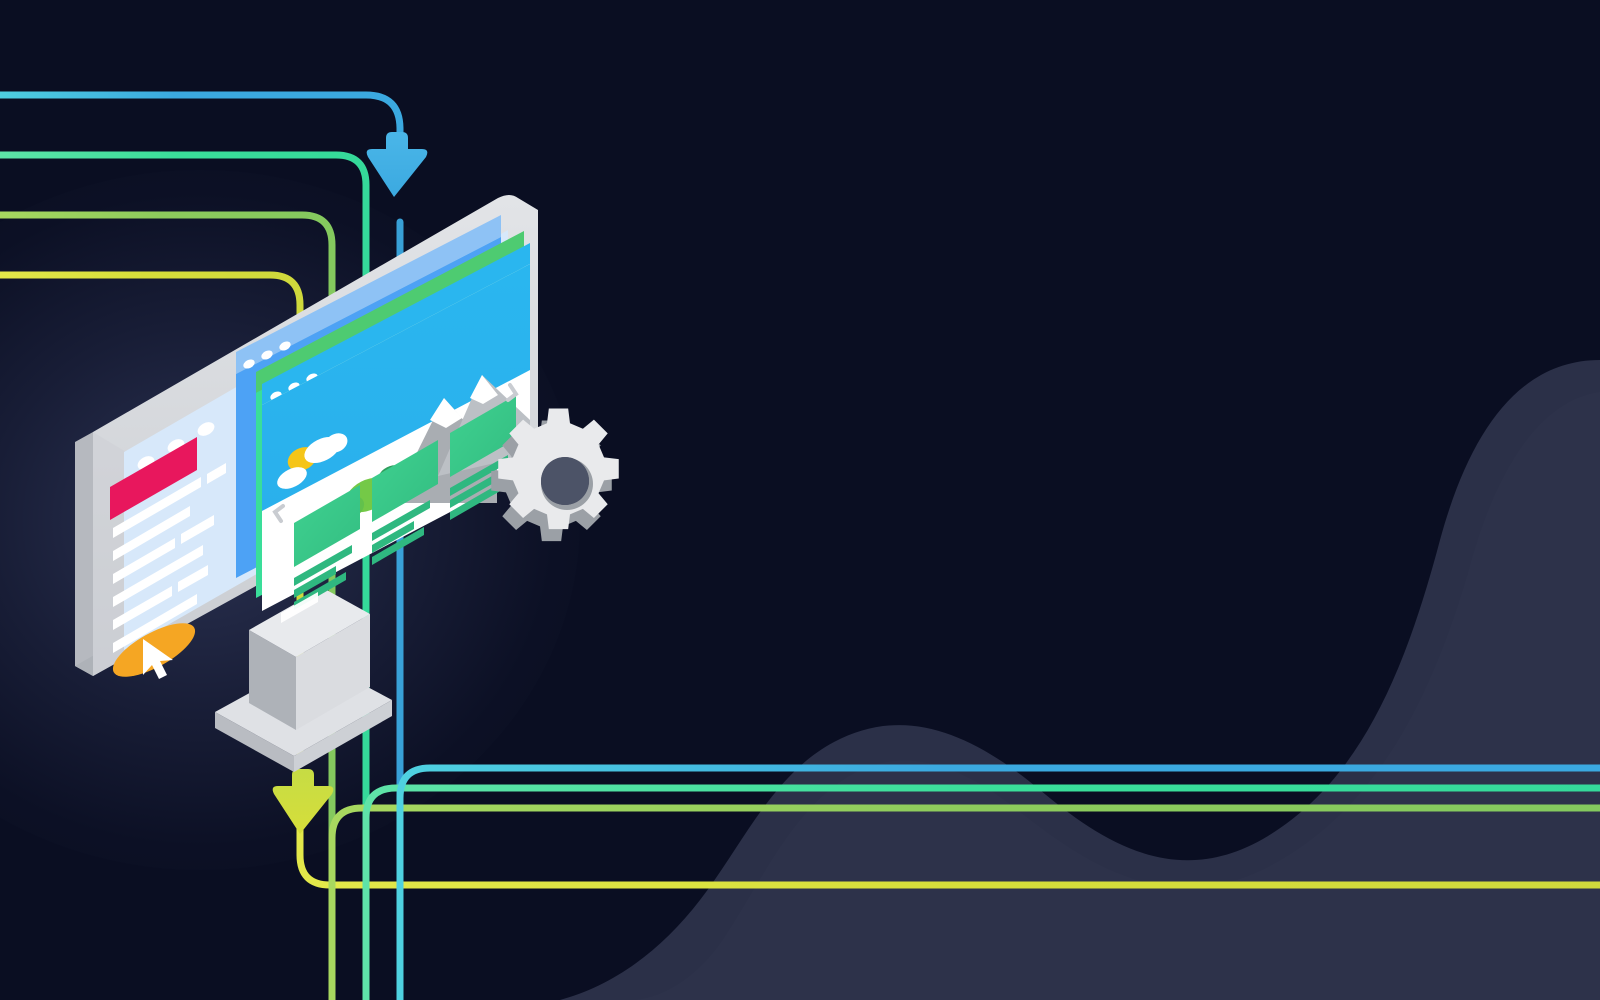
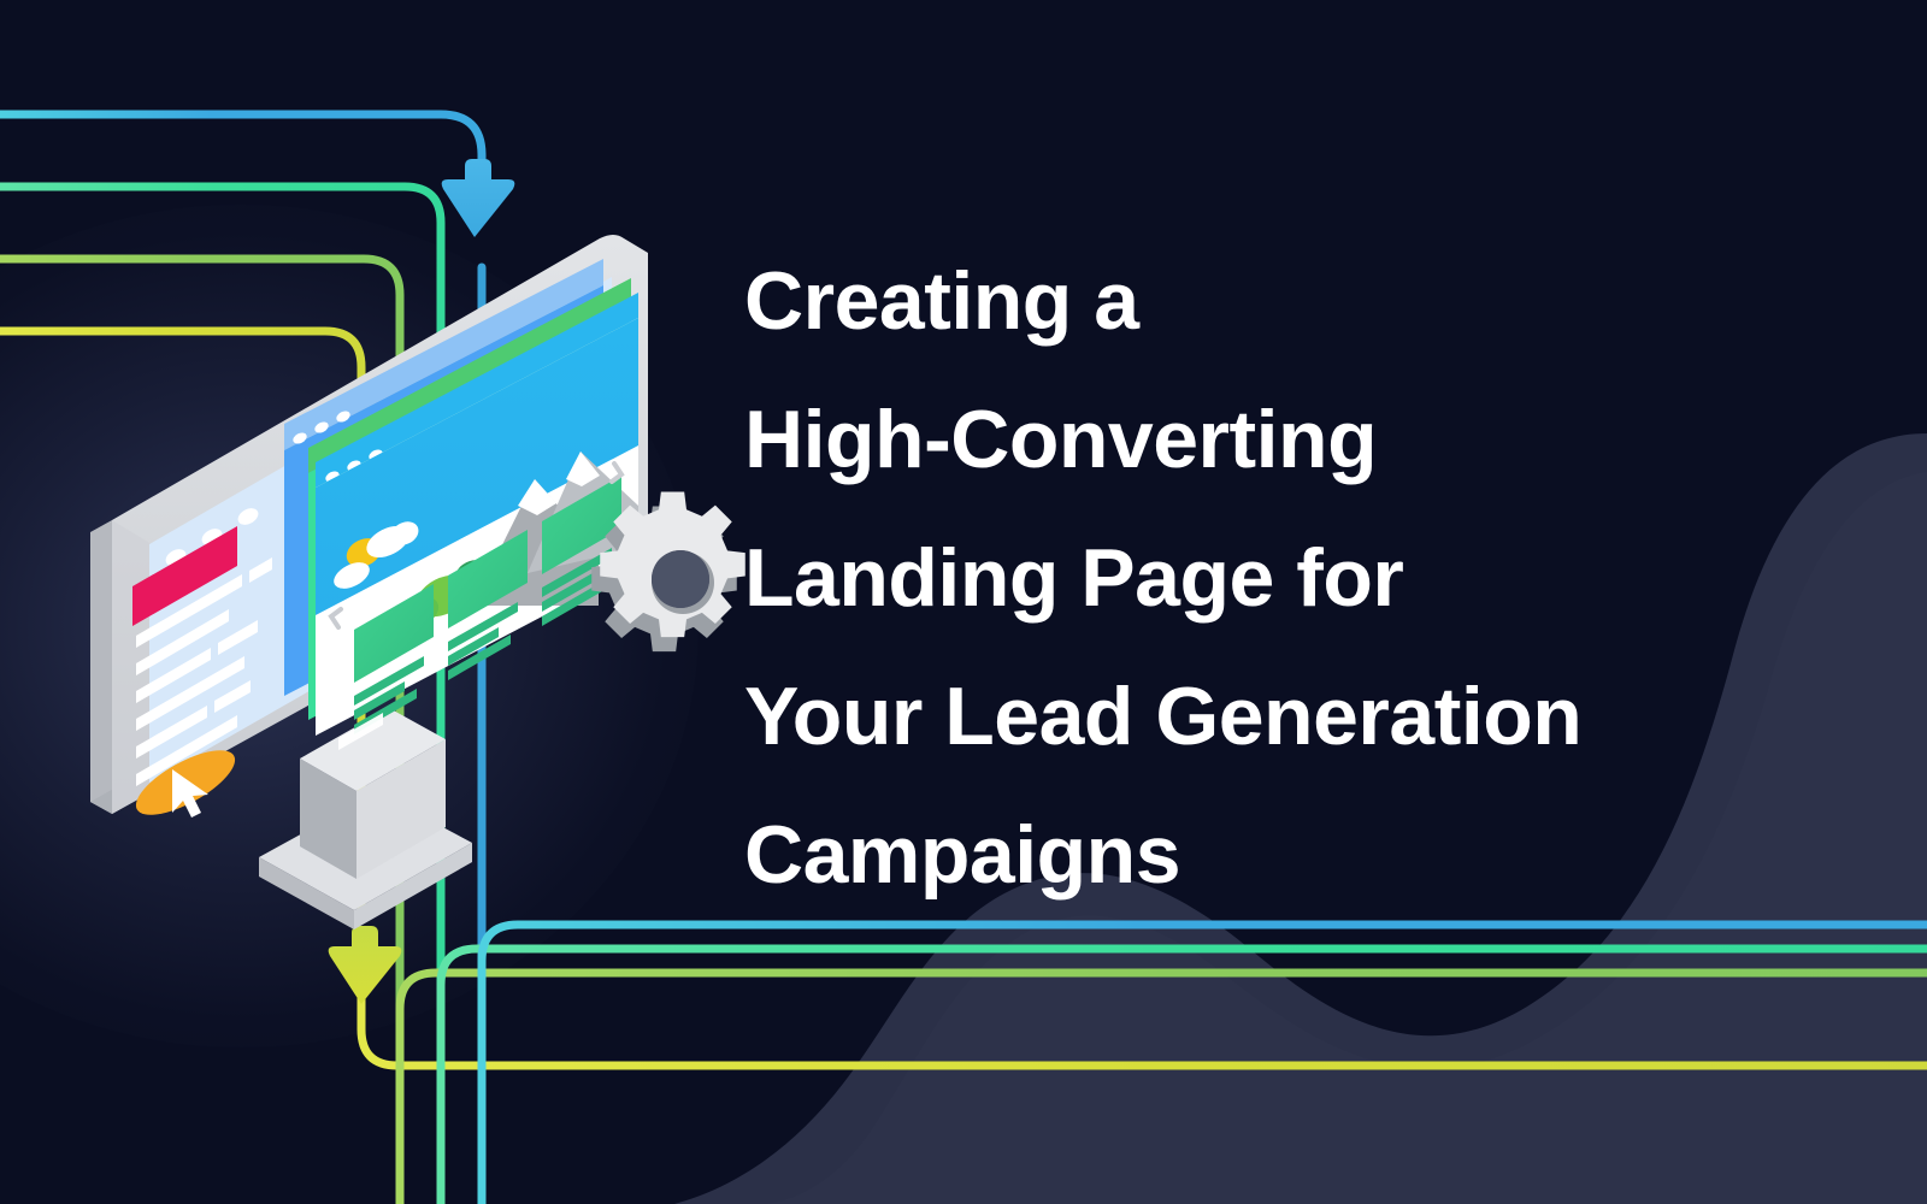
+ Creating a
+ High-Converting
+ Landing Page for
+ Your Lead Generation
+ Campaigns
